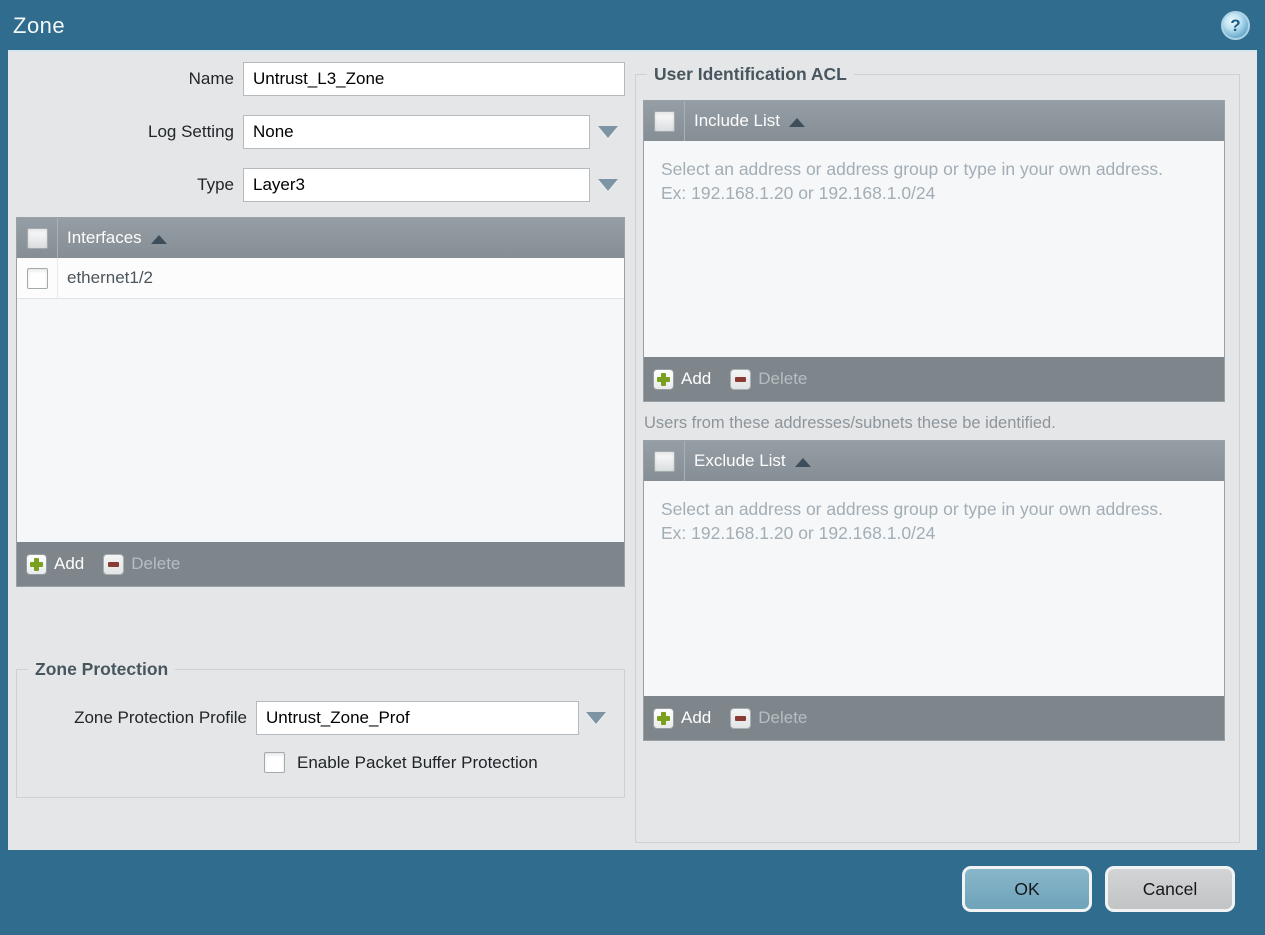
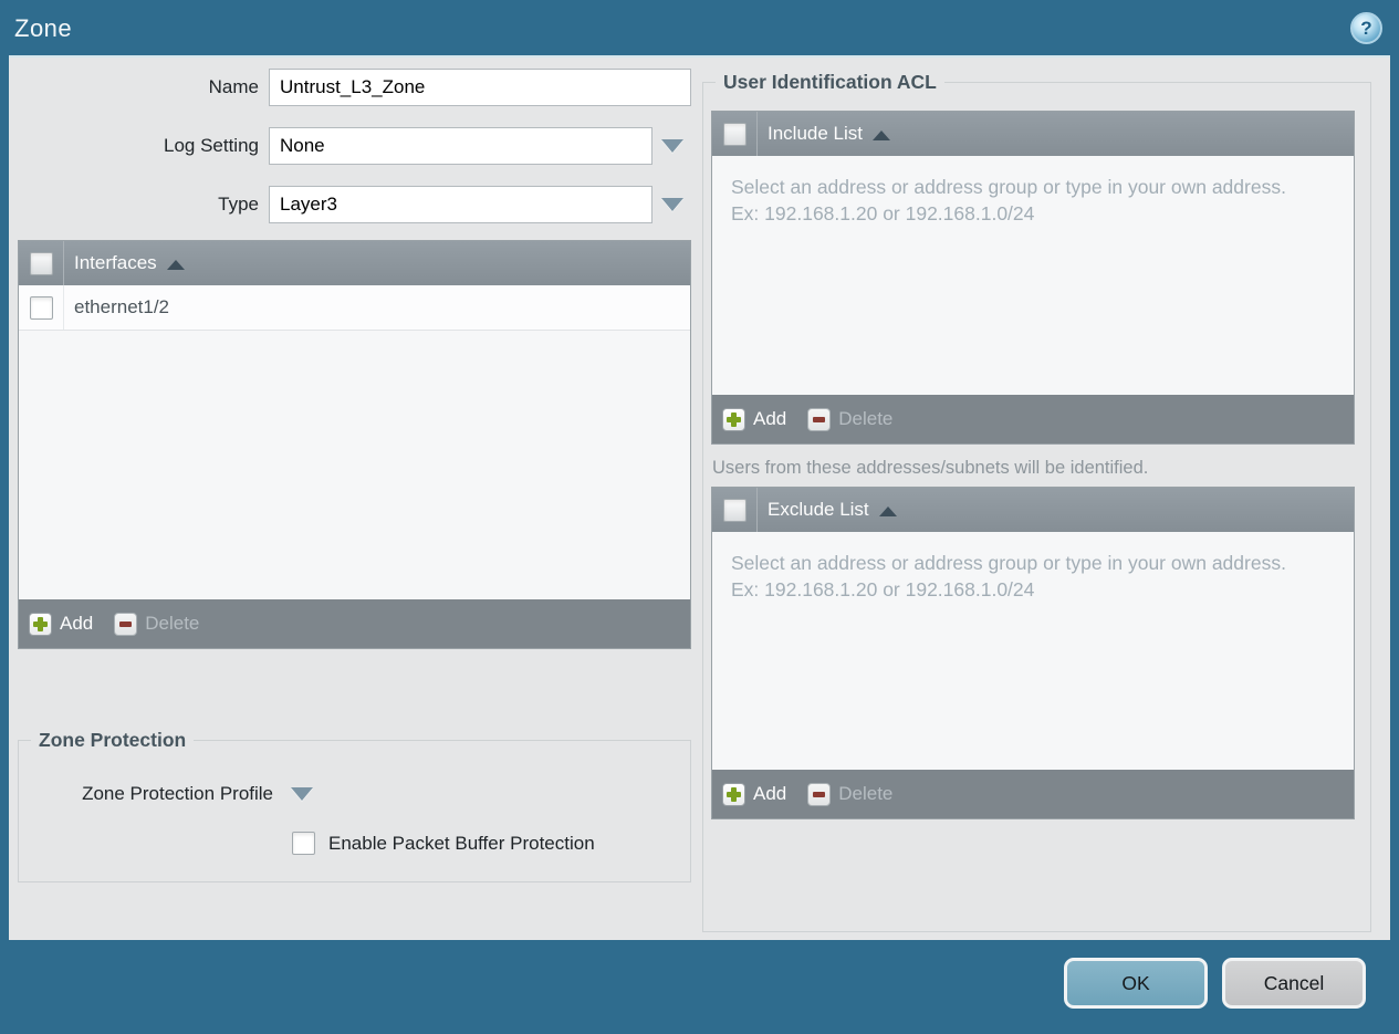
  Zone
  ?
  Name
  Untrust_L3_Zone
  Log Setting
  None
  Type
  Layer3
  Interfaces
  ethernet1/2
  Add
  Delete
  Zone Protection
  Zone Protection Profile
- Untrust_Zone_Prof
  Enable Packet Buffer Protection
  User Identification ACL
  Include List
  Select an address or address group or type in your own address. Ex: 192.168.1.20 or 192.168.1.0/24
  Add
  Delete
- Users from these addresses/subnets these be identified.
+ Users from these addresses/subnets will be identified.
  Exclude List
  Select an address or address group or type in your own address. Ex: 192.168.1.20 or 192.168.1.0/24
  Add
  Delete
  OK
  Cancel
